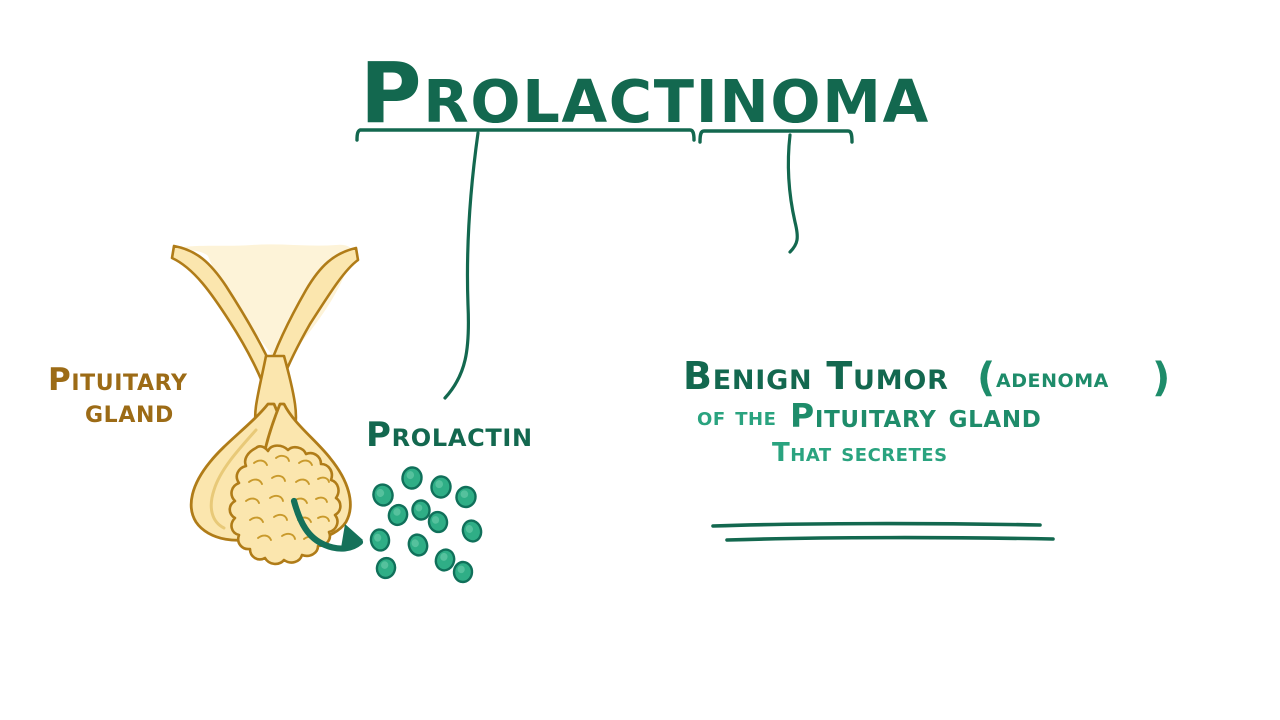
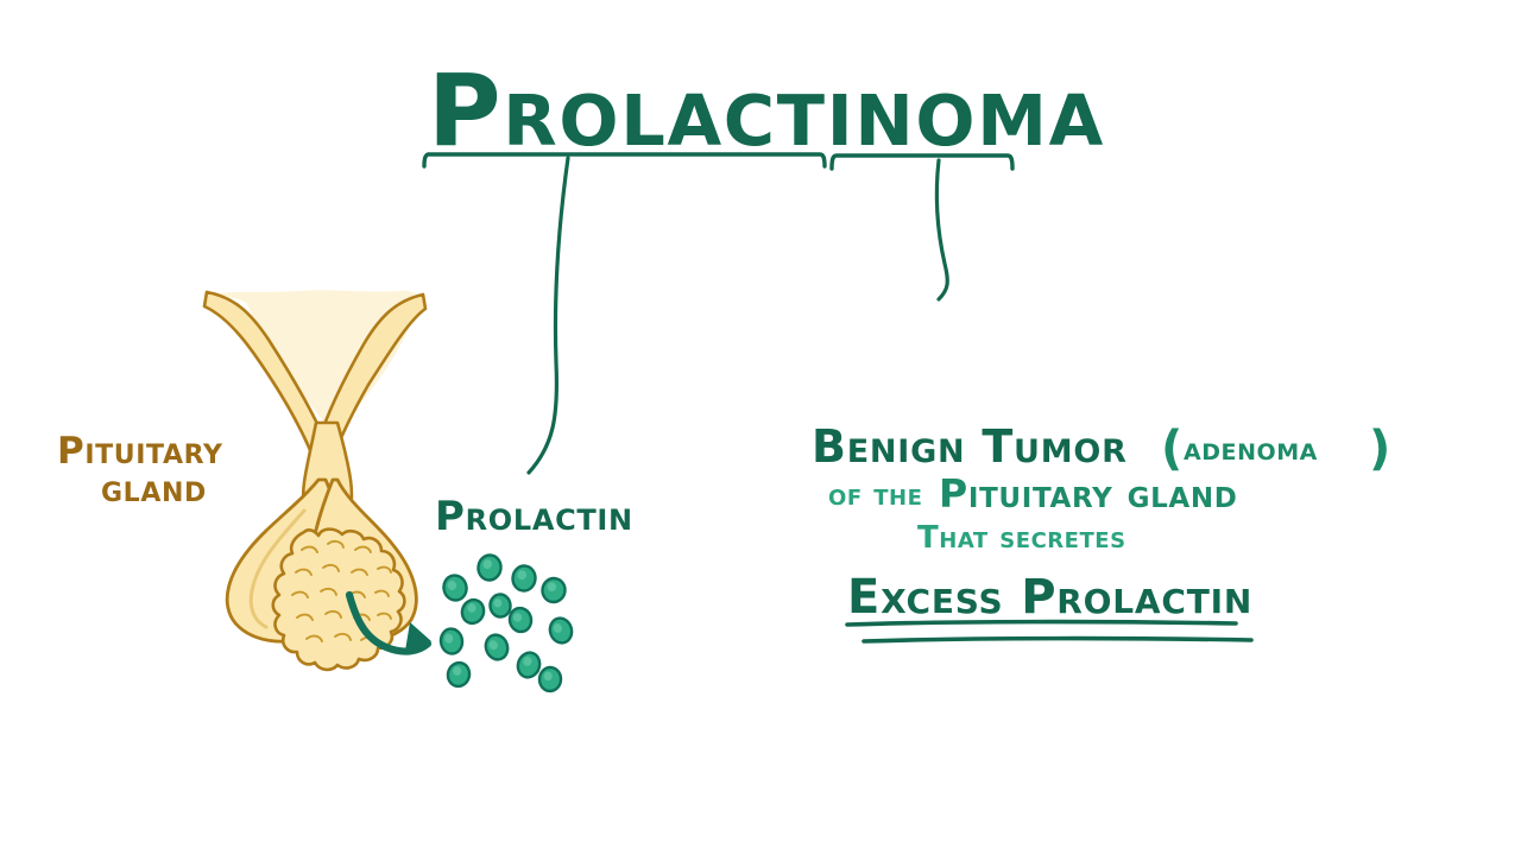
  Prolactinoma
  Prolactin
  Pituitary
  gland
  Benign Tumor
  (
  adenoma
  )
  of the
  Pituitary gland
  That secretes
+ Excess Prolactin
